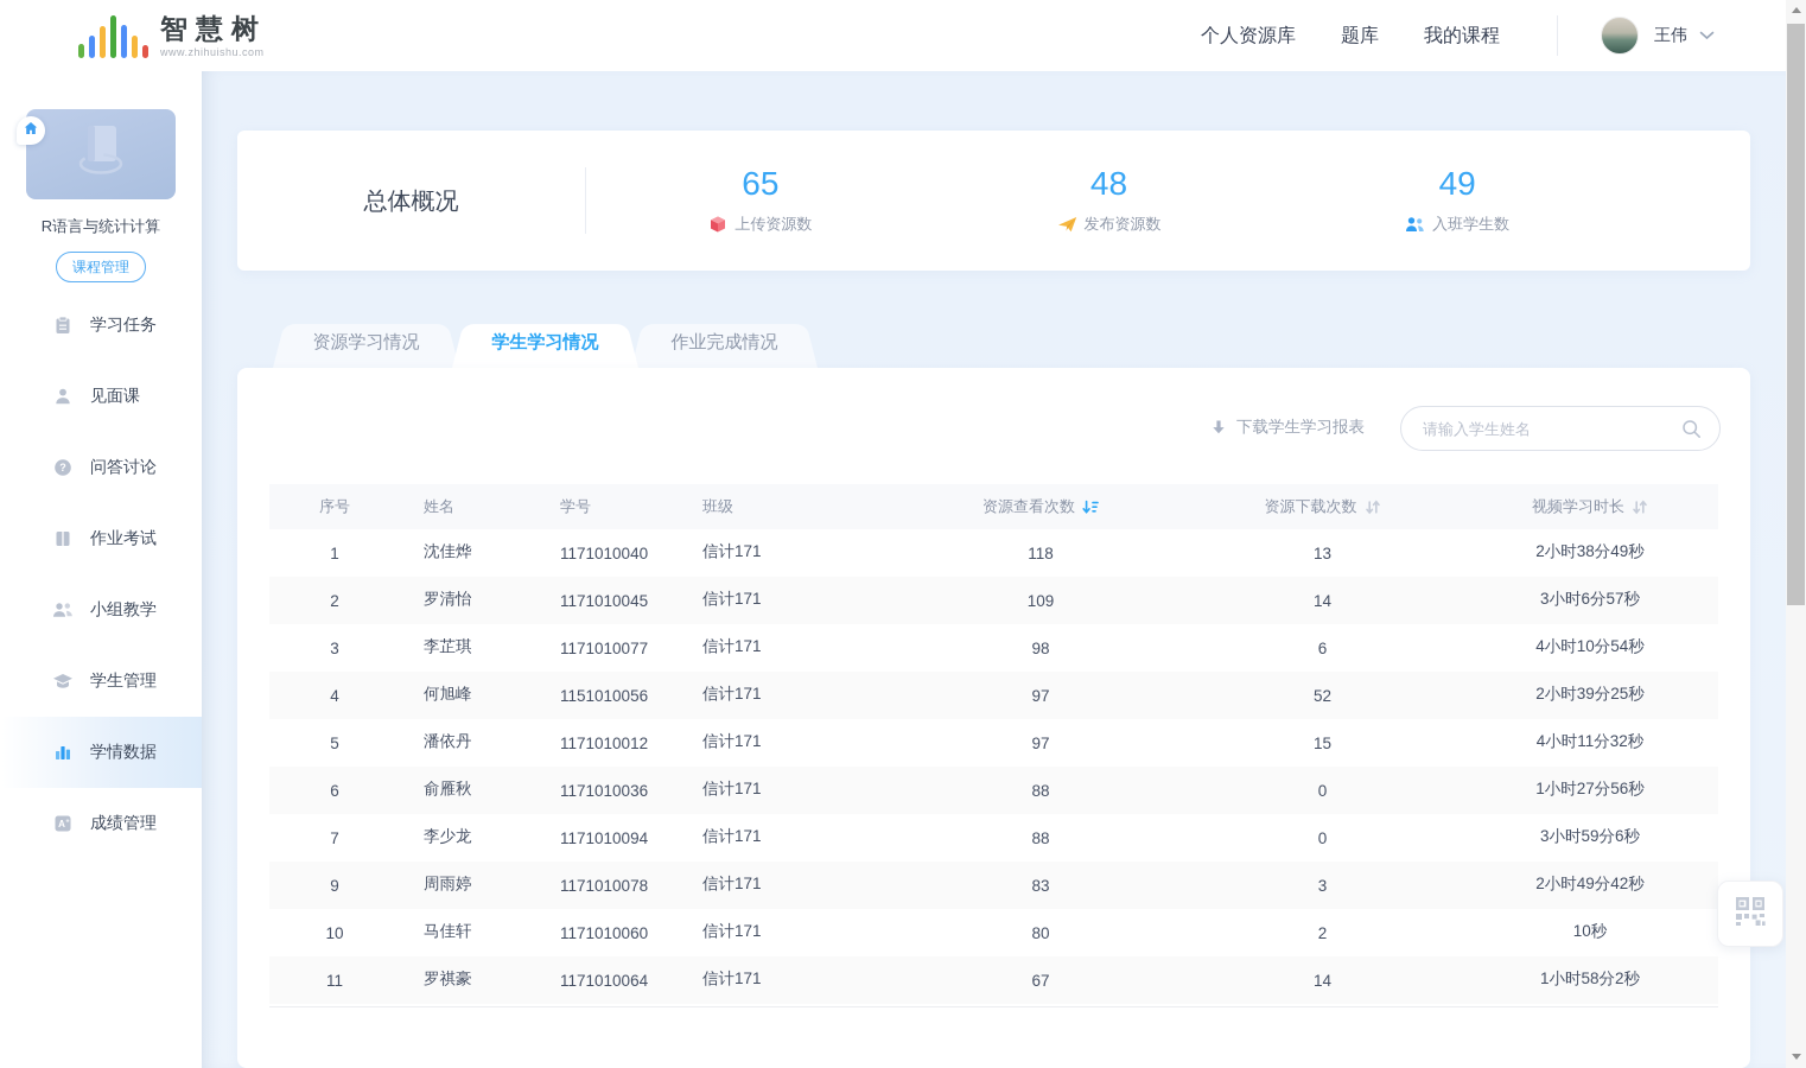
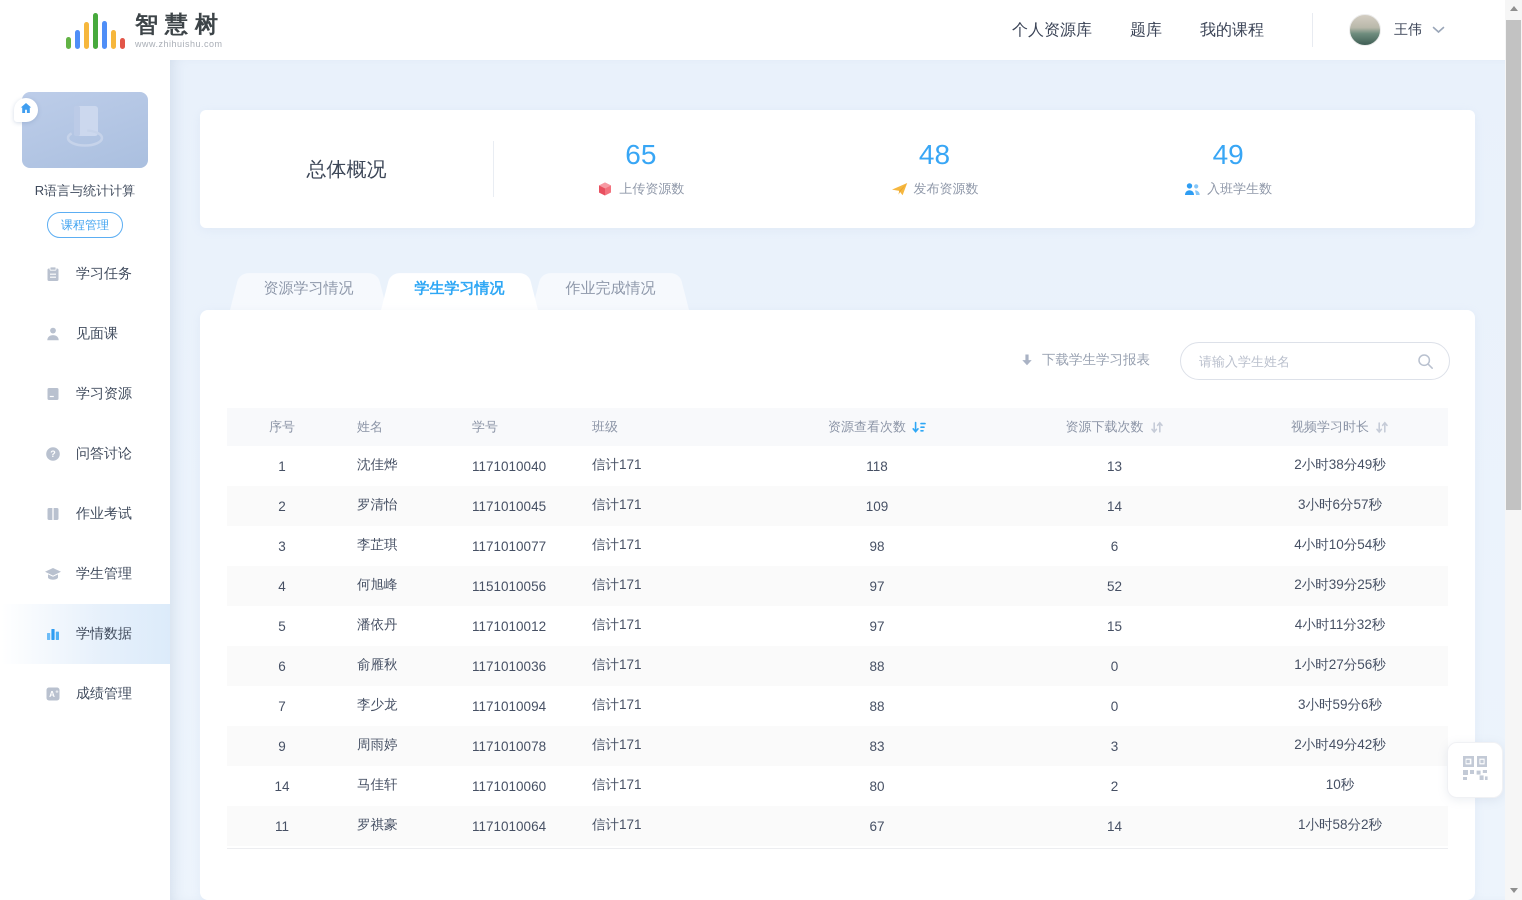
  智慧树
  www.zhihuishu.com
  个人资源库
  题库
  我的课程
  王伟
  R语言与统计计算
  课程管理
  学习任务
  见面课
+ 学习资源
  ?
  问答讨论
  作业考试
- 小组教学
  学生管理
  学情数据
  A
  成绩管理
  总体概况
  65
  上传资源数
  48
  发布资源数
  49
  入班学生数
  资源学习情况
  学生学习情况
  作业完成情况
  下载学生学习报表
  请输入学生姓名
  序号	姓名	学号	班级	资源查看次数	资源下载次数	视频学习时长
  1	沈佳烨	1171010040	信计171	118	13	2小时38分49秒
  2	罗清怡	1171010045	信计171	109	14	3小时6分57秒
  3	李芷琪	1171010077	信计171	98	6	4小时10分54秒
  4	何旭峰	1151010056	信计171	97	52	2小时39分25秒
  5	潘依丹	1171010012	信计171	97	15	4小时11分32秒
  6	俞雁秋	1171010036	信计171	88	0	1小时27分56秒
  7	李少龙	1171010094	信计171	88	0	3小时59分6秒
  9	周雨婷	1171010078	信计171	83	3	2小时49分42秒
- 10	马佳轩	1171010060	信计171	80	2	10秒
+ 14	马佳轩	1171010060	信计171	80	2	10秒
  11	罗祺豪	1171010064	信计171	67	14	1小时58分2秒
